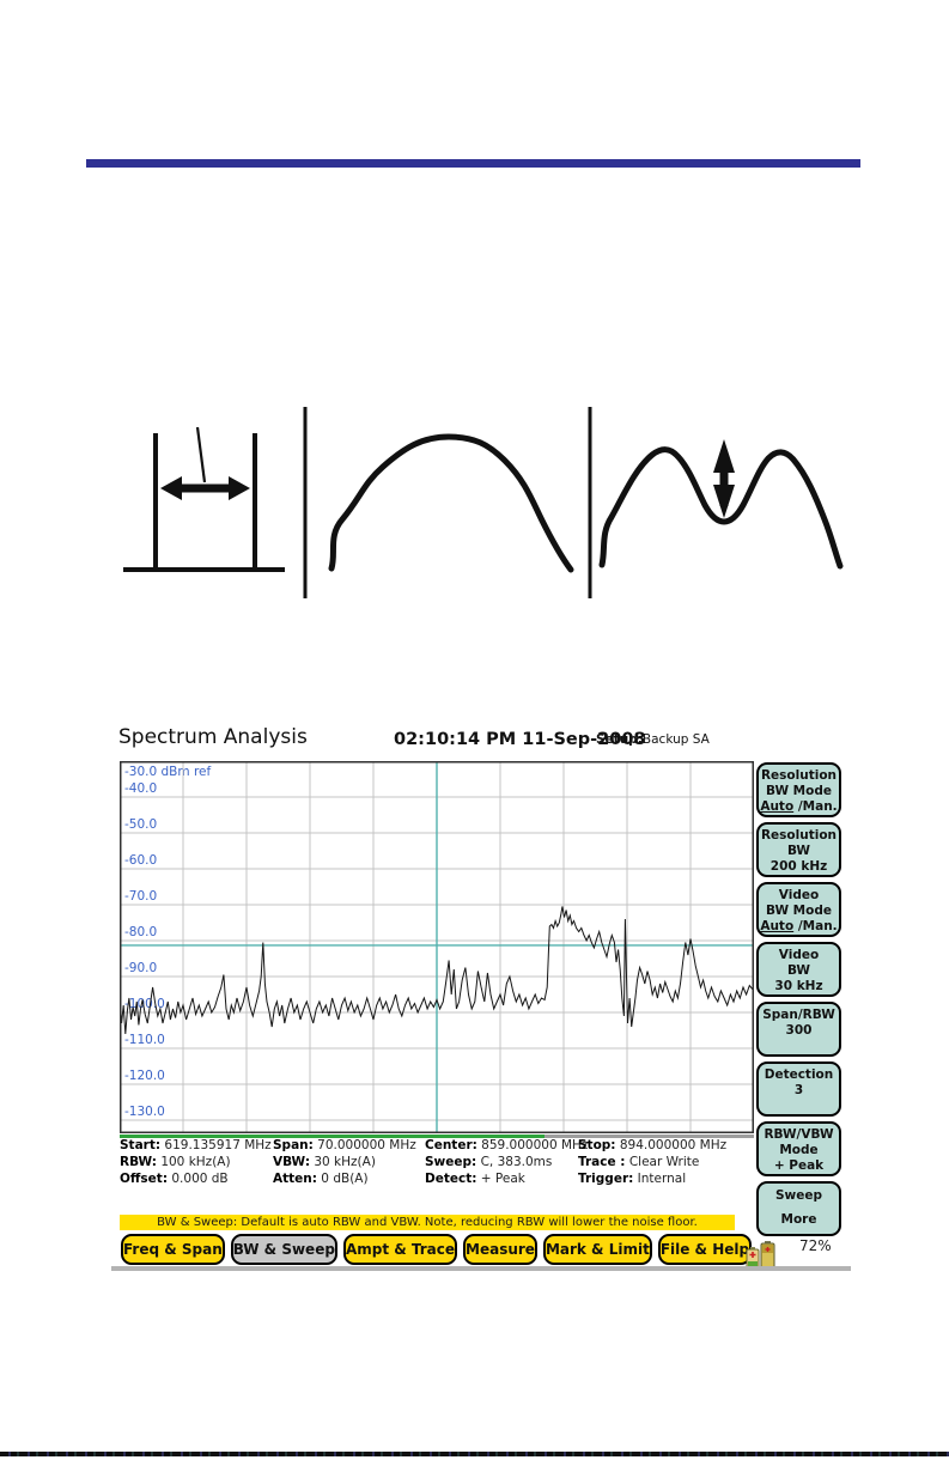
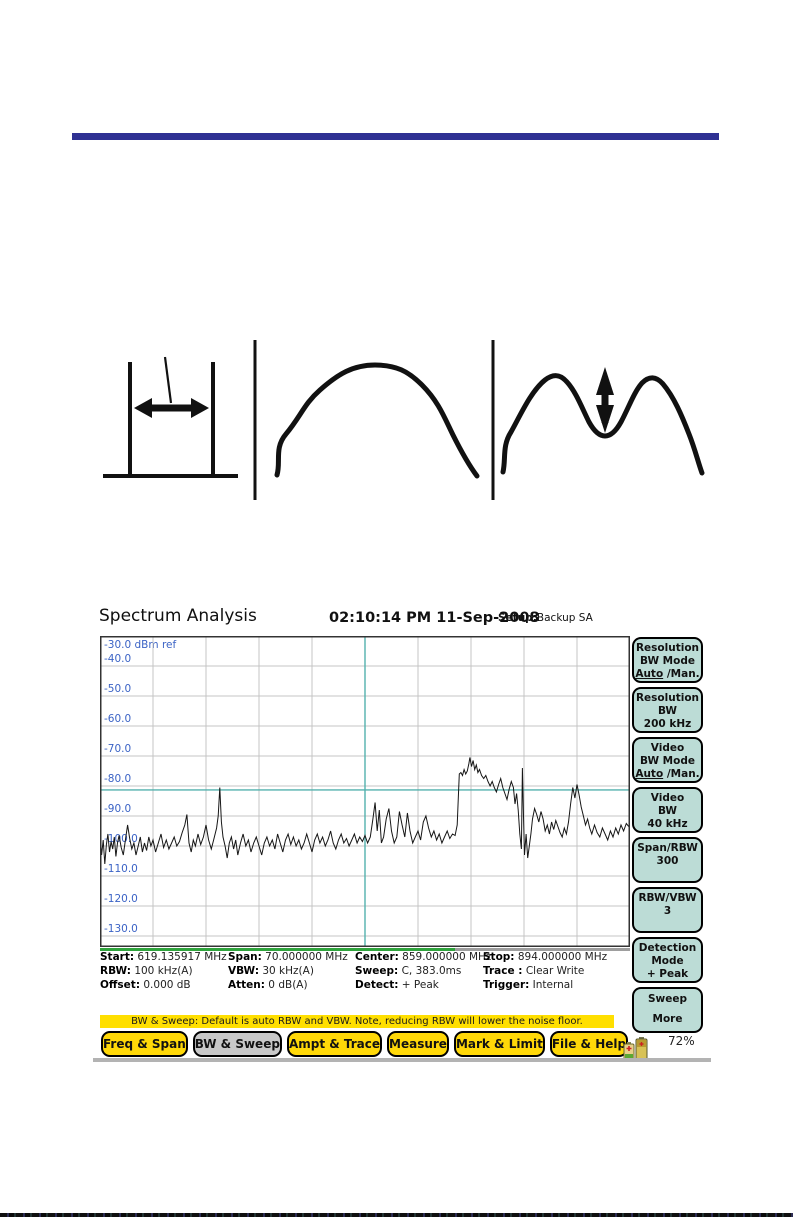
  Spectrum Analysis
  02:10:14 PM 11-Sep-2008
  Setup:Backup SA
  -30.0 dB ref
  -40.0
  -50.0
  -60.0
  -70.0
  -80.0
  -90.0
  -1000
  -110.0
  -120.0
  -130.0
  Start: 619.135917 MHz
  Span: 70.000000 MHz
  Center: 859.000000 MHz
  Stop: 894.000000 MHz
  RBW: 100 kHz(A)
  VBW: 30 kHz(A)
  Sweep: C, 383.0ms
  Trace : Clear Write
  Offset: 0.000 dB
  Atten: 0 dB(A)
  Detect: + Peak
  Trigger: Internal
  Resolution
  BW Mode
  Auto /Man.
  Resolution
  BW
  200 kHz
  Video
  BW Mode
  Auto /Man.
  Video
  BW
- 30 kHz
+ 40 kHz
  Span/RBW
  300
- Detection
+ RBW/VBW
  3
- RBW/VBW
+ Detection
  Mode
  + Peak
  Sweep
  More
  BW & Sweep: Default is auto RBW and VBW. Note, reducing RBW will lower the noise floor.
  Freq & Span
  BW & Sweep
  Ampt & Trace
  Measure
  Mark & Limit
  File & Help
  72%
